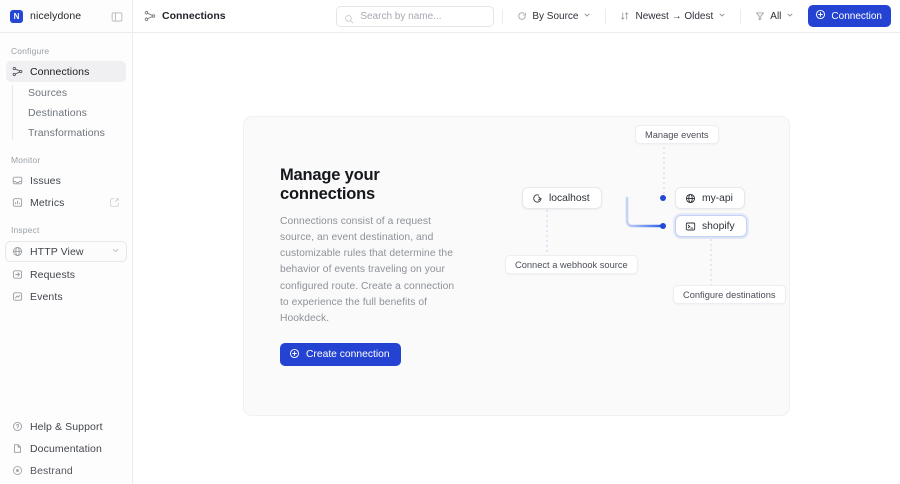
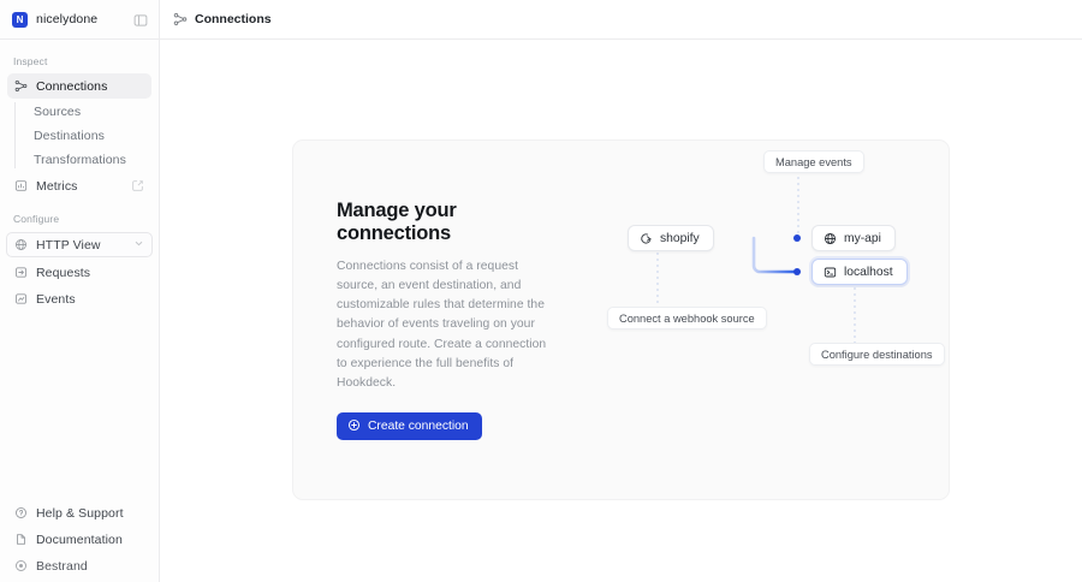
  N
  nicelydone
- Configure
+ Inspect
  Connections
  Sources
  Destinations
  Transformations
- Monitor
- Issues
  Metrics
- Inspect
+ Configure
  HTTP View
  Requests
  Events
  Help & Support
  Documentation
  Bestrand
  Connections
- Search by name...
- By Source
- Newest → Oldest
- All
- Connection
  Manage your connections
  Connections consist of a request source, an event destination, and customizable rules that determine the behavior of events traveling on your configured route. Create a connection to experience the full benefits of Hookdeck.
  Create connection
- localhost
+ shopify
  my-api
- shopify
+ localhost
  Manage events
  Connect a webhook source
  Configure destinations
